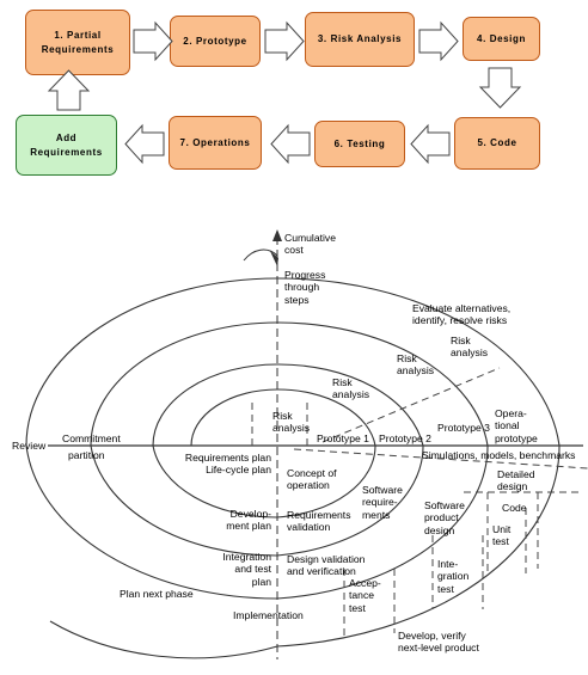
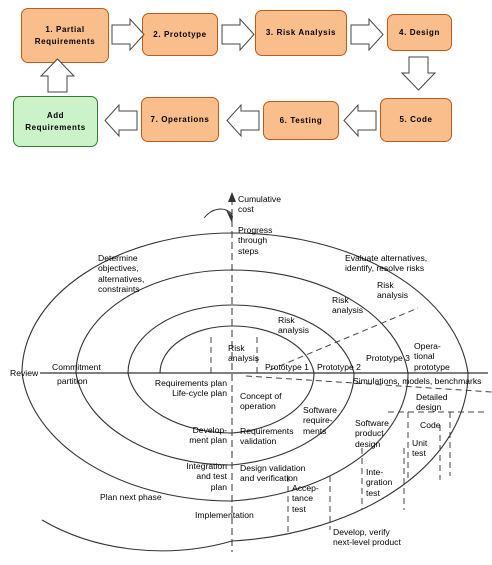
  1. Partial Requirements
  2. Prototype
  3. Risk Analysis
  4. Design
  5. Code
  6. Testing
  7. Operations
  Add Requirements
  Cumulative
  cost
  Progress
  through
  steps
+ Determine
+ objectives,
+ alternatives,
+ constraints
  Evaluate alternatives,
  identify, resolve risks
  Plan next phase
  Develop, verify
  next-level product
  Review
  Commitment
  partition
  Simulations, models, benchmarks
  Risk
  analysis
  Risk
  analysis
  Risk
  analysis
  Risk
  analysis
  Prototype 1
  Prototype 2
  Prototype 3
  Opera-
  tional
  prototype
  Requirements plan
  Life-cycle plan
  Develop-
  ment plan
  Integration
  and test
  plan
  Concept of
  operation
  Software
  require-
  ments
  Software
  product
  design
  Detailed
  design
  Code
  Requirements
  validation
  Design validation
  and verification
  Unit
  test
  Inte-
  gration
  test
  Accep-
  tance
  test
  Implementation
